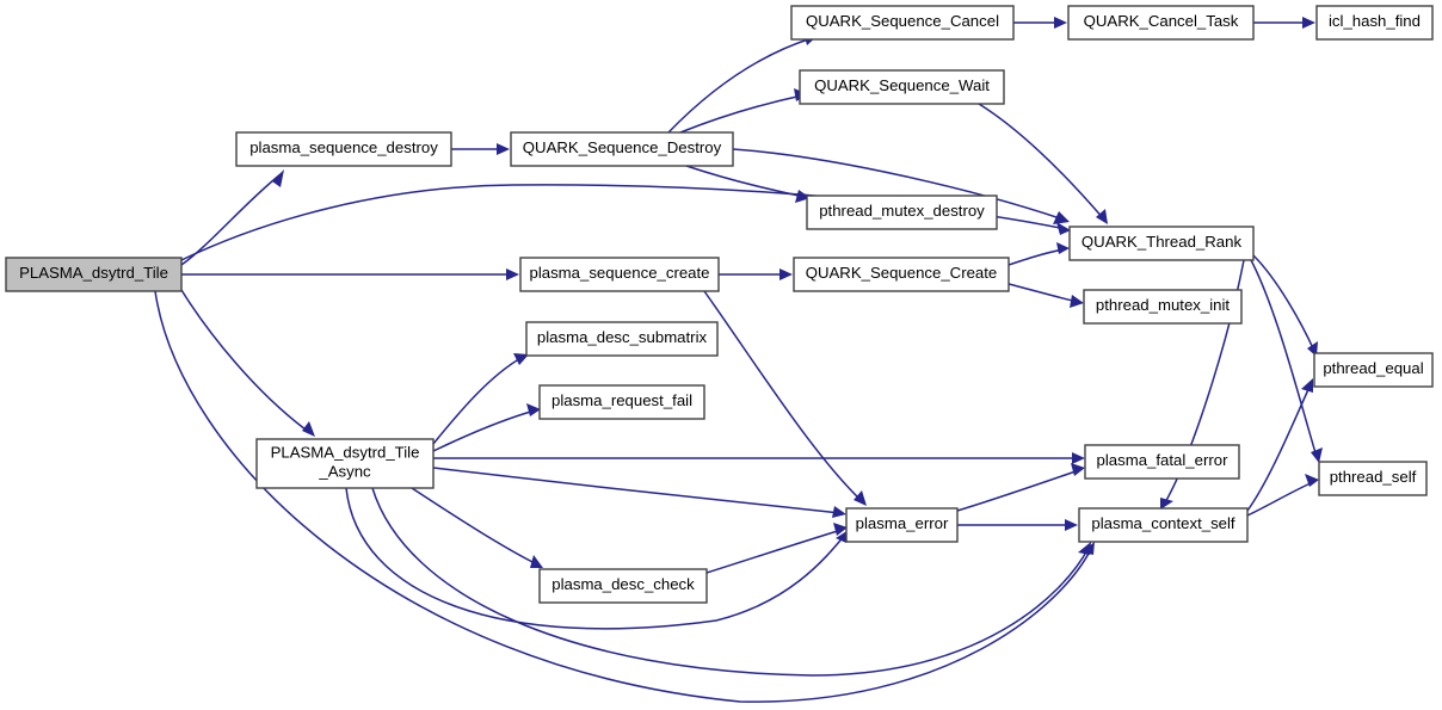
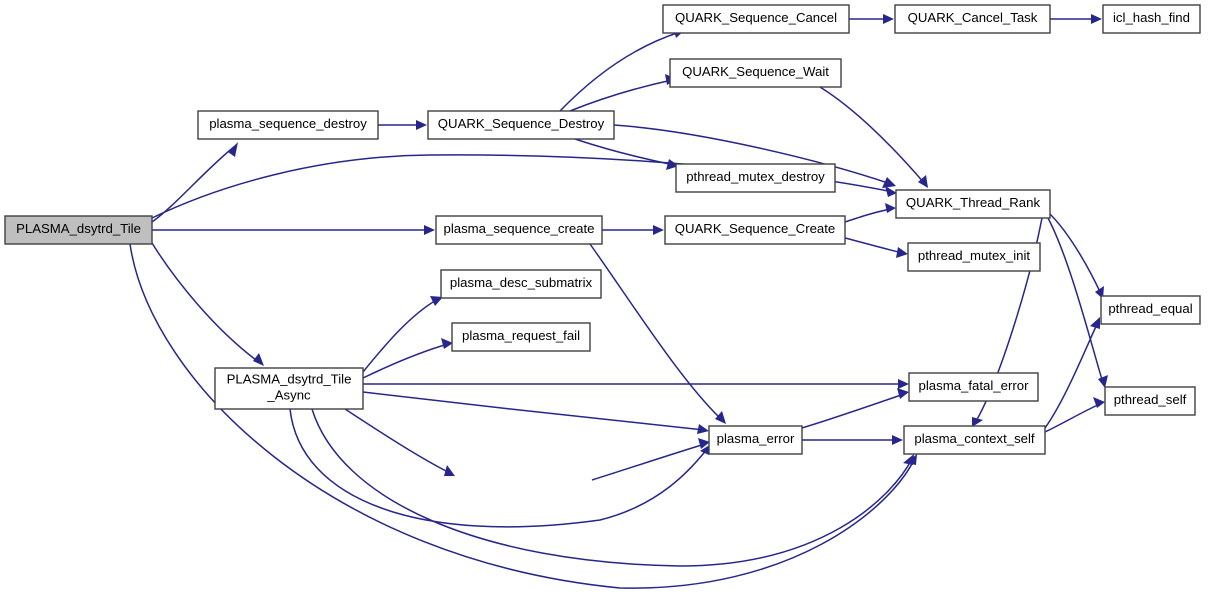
  PLASMA_dsytrd_Tile
  plasma_sequence_destroy
  QUARK_Sequence_Destroy
  QUARK_Sequence_Cancel
  QUARK_Cancel_Task
  icl_hash_find
  QUARK_Sequence_Wait
  pthread_mutex_destroy
  QUARK_Thread_Rank
  plasma_sequence_create
  QUARK_Sequence_Create
  pthread_mutex_init
  pthread_equal
  plasma_desc_submatrix
  plasma_request_fail
  PLASMA_dsytrd_Tile _Async
  plasma_fatal_error
  pthread_self
  plasma_error
  plasma_context_self
- plasma_desc_check
